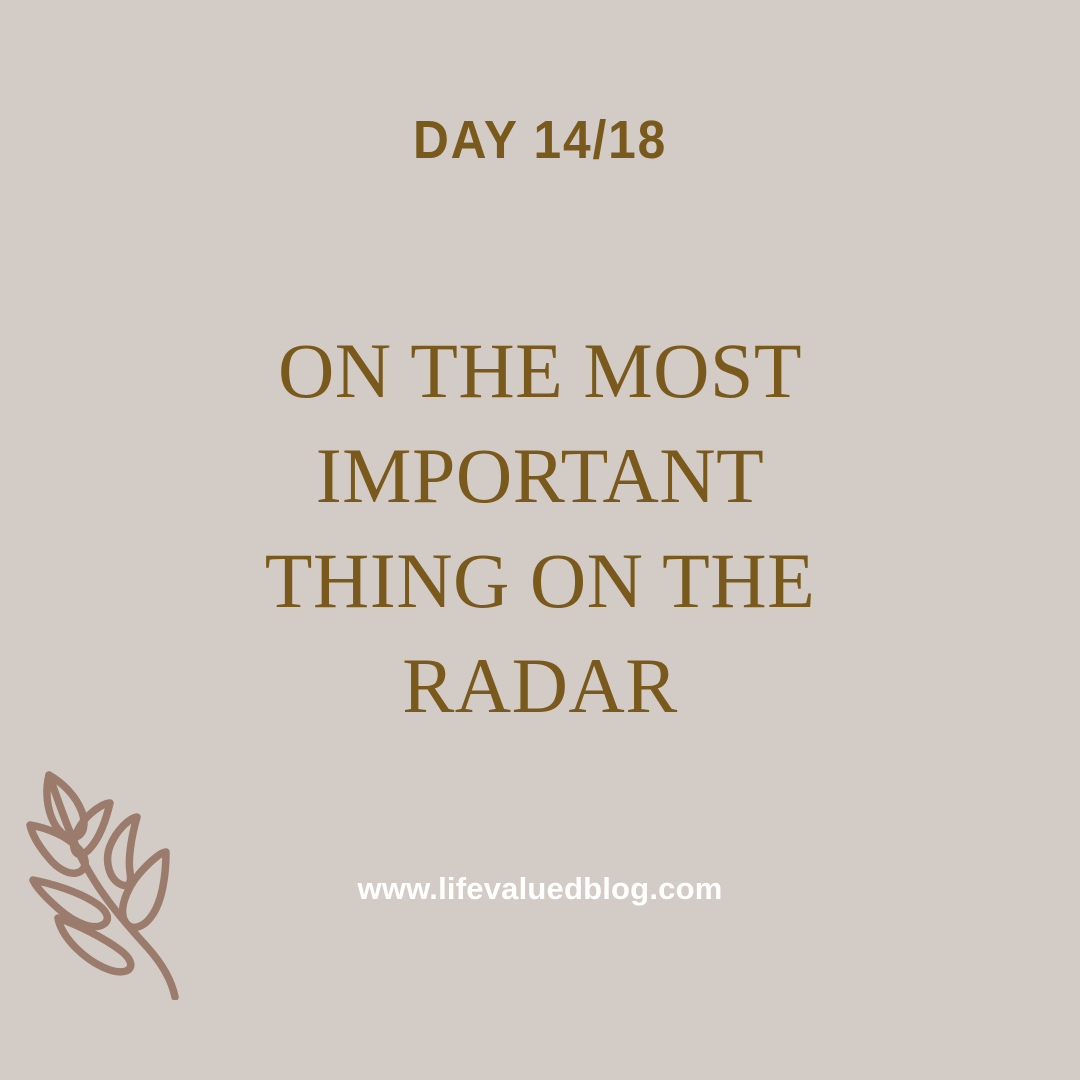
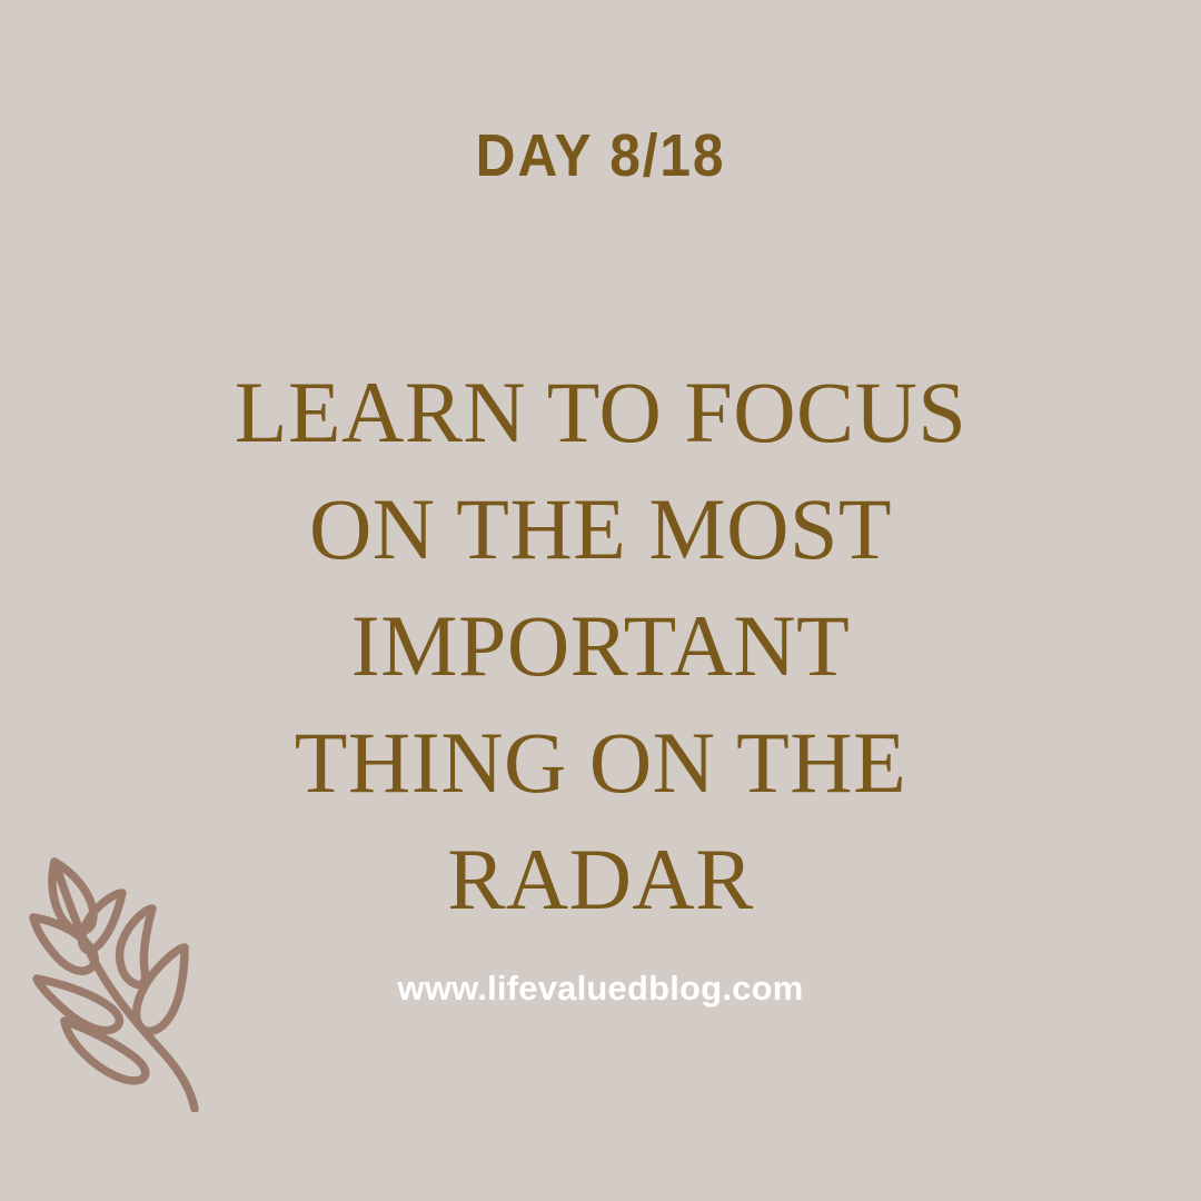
- DAY 14/18
+ DAY 8/18
+ LEARN TO FOCUS
  ON THE MOST
  IMPORTANT
  THING ON THE
  RADAR
  www.lifevaluedblog.com
